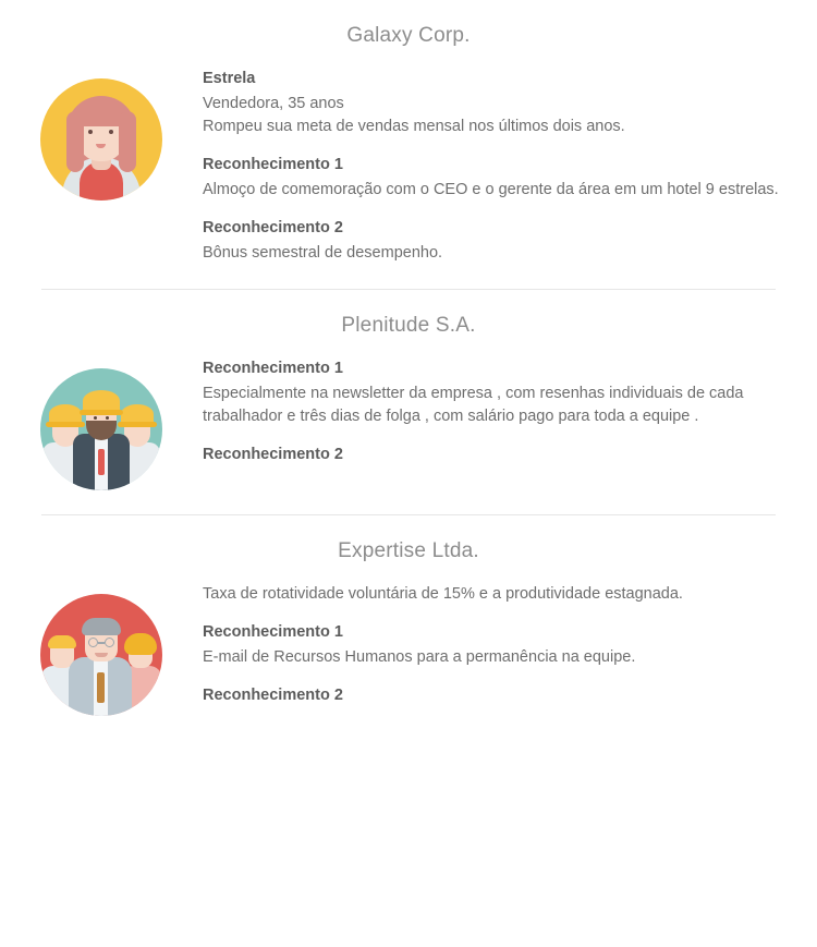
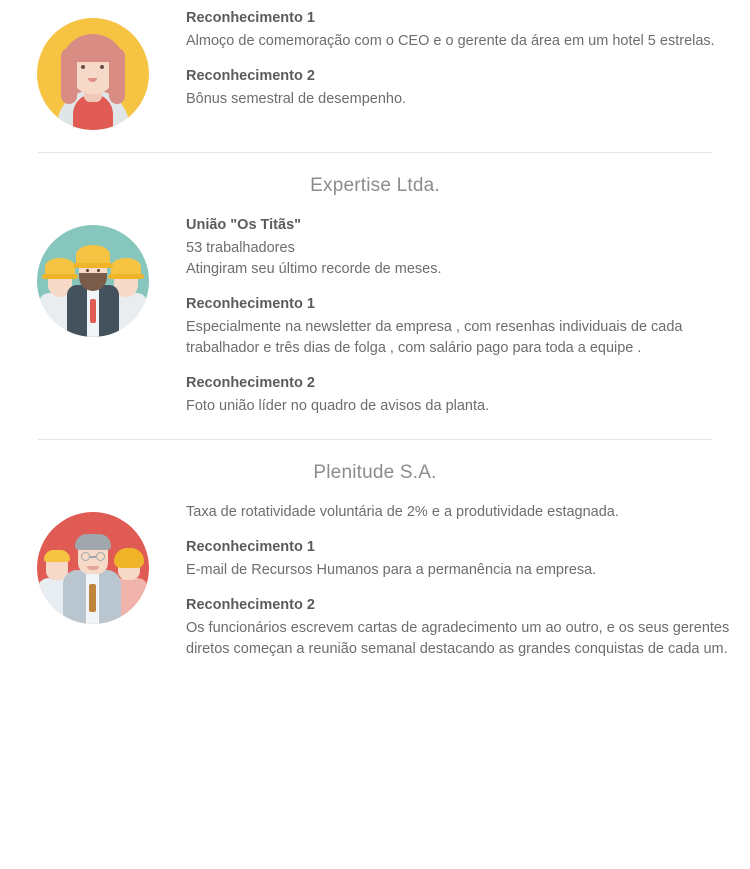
- Galaxy Corp.
- Estrela
- Vendedora, 35 anos
- Rompeu sua meta de vendas mensal nos últimos dois anos.
  Reconhecimento 1
- Almoço de comemoração com o CEO e o gerente da área em um hotel 9 estrelas.
+ Almoço de comemoração com o CEO e o gerente da área em um hotel 5 estrelas.
  Reconhecimento 2
  Bônus semestral de desempenho.
- Plenitude S.A.
+ Expertise Ltda.
+ União "Os Titãs"
+ 53 trabalhadores
+ Atingiram seu último recorde de meses.
  Reconhecimento 1
  Especialmente na newsletter da empresa , com resenhas individuais de cada trabalhador e três dias de folga , com salário pago para toda a equipe .
  Reconhecimento 2
+ Foto união líder no quadro de avisos da planta.
- Expertise Ltda.
+ Plenitude S.A.
- Taxa de rotatividade voluntária de 15% e a produtividade estagnada.
+ Taxa de rotatividade voluntária de 2% e a produtividade estagnada.
  Reconhecimento 1
- E-mail de Recursos Humanos para a permanência na equipe.
+ E-mail de Recursos Humanos para a permanência na empresa.
  Reconhecimento 2
+ Os funcionários escrevem cartas de agradecimento um ao outro, e os seus gerentes diretos começan a reunião semanal destacando as grandes conquistas de cada um.
